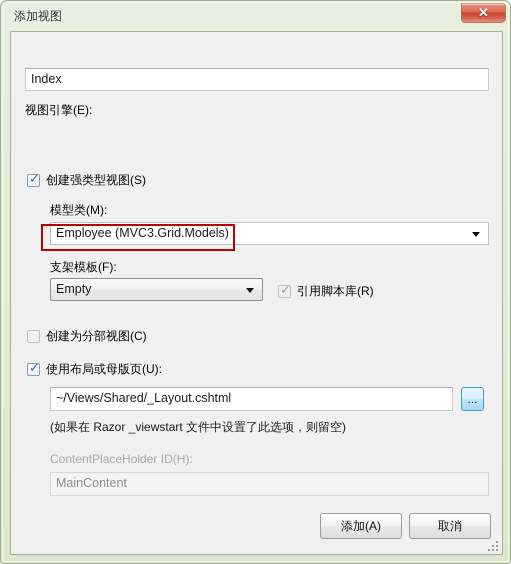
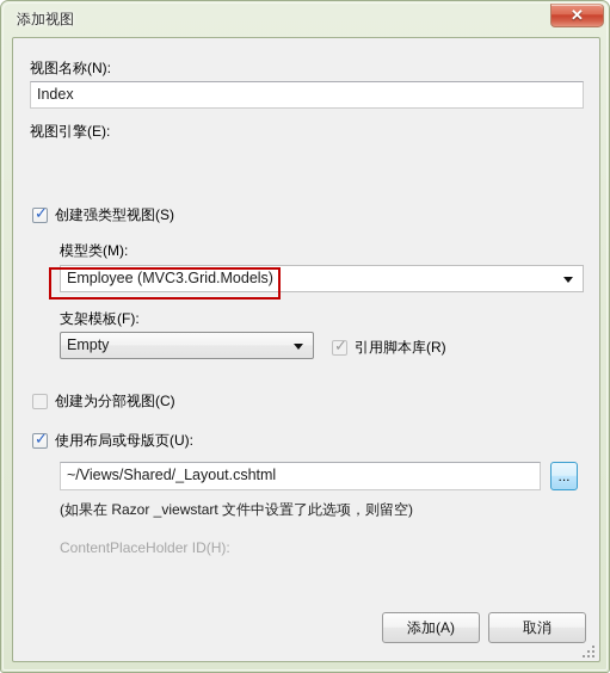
  添加视图
  ✕
+ 视图名称(N):
  Index
  视图引擎(E):
  ✓
  创建强类型视图(S)
  模型类(M):
  Employee (MVC3.Grid.Models)
  支架模板(F):
  Empty
  ✓
  引用脚本库(R)
  创建为分部视图(C)
  ✓
  使用布局或母版页(U):
  ~/Views/Shared/_Layout.cshtml
  ...
  (如果在 Razor _viewstart 文件中设置了此选项，则留空)
  ContentPlaceHolder ID(H):
- MainContent
  添加(A)
  取消
